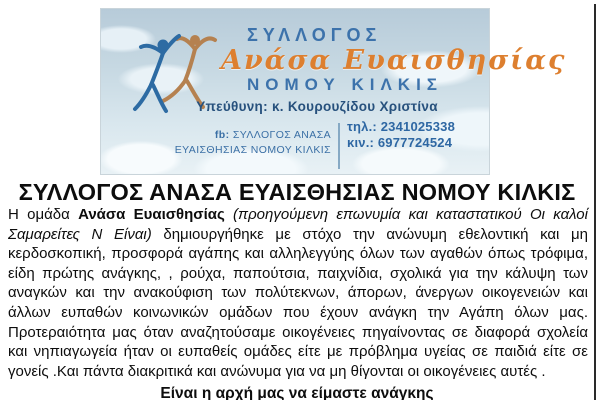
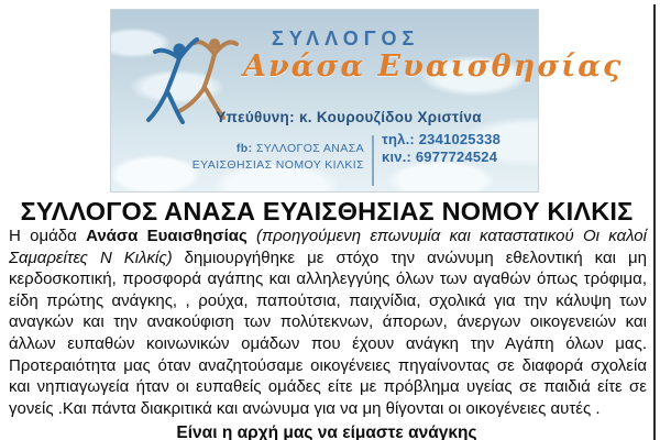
  ΣΥΛΛΟΓΟΣ
  Ανάσα Ευαισθησίας
- ΝΟΜΟΥ ΚΙΛΚΙΣ
  Υπεύθυνη: κ. Κουρουζίδου Χριστίνα
  fb: ΣΥΛΛΟΓΟΣ ΑΝΑΣΑ
  ΕΥΑΙΣΘΗΣΙΑΣ ΝΟΜΟΥ ΚΙΛΚΙΣ
  τηλ.: 2341025338
  κιν.: 6977724524
  ΣΥΛΛΟΓΟΣ ΑΝΑΣΑ ΕΥΑΙΣΘΗΣΙΑΣ ΝΟΜΟΥ ΚΙΛΚΙΣ
- Η ομάδα Ανάσα Ευαισθησίας (προηγούμενη επωνυμία και καταστατικού Οι καλοί Σαμαρείτες Ν Είναι) δημιουργήθηκε με στόχο την ανώνυμη εθελοντική και μη κερδοσκοπική, προσφορά αγάπης και αλληλεγγύης όλων των αγαθών όπως τρόφιμα, είδη πρώτης ανάγκης, , ρούχα, παπούτσια, παιχνίδια, σχολικά για την κάλυψη των αναγκών και την ανακούφιση των πολύτεκνων, άπορων, άνεργων οικογενειών και άλλων ευπαθών κοινωνικών ομάδων που έχουν ανάγκη την Αγάπη όλων μας. Προτεραιότητα μας όταν αναζητούσαμε οικογένειες πηγαίνοντας σε διαφορά σχολεία και νηπιαγωγεία ήταν οι ευπαθείς ομάδες είτε με πρόβλημα υγείας σε παιδιά είτε σε γονείς .Και πάντα διακριτικά και ανώνυμα για να μη θίγονται οι οικογένειες αυτές .
+ Η ομάδα Ανάσα Ευαισθησίας (προηγούμενη επωνυμία και καταστατικού Οι καλοί Σαμαρείτες Ν Κιλκίς) δημιουργήθηκε με στόχο την ανώνυμη εθελοντική και μη κερδοσκοπική, προσφορά αγάπης και αλληλεγγύης όλων των αγαθών όπως τρόφιμα, είδη πρώτης ανάγκης, , ρούχα, παπούτσια, παιχνίδια, σχολικά για την κάλυψη των αναγκών και την ανακούφιση των πολύτεκνων, άπορων, άνεργων οικογενειών και άλλων ευπαθών κοινωνικών ομάδων που έχουν ανάγκη την Αγάπη όλων μας. Προτεραιότητα μας όταν αναζητούσαμε οικογένειες πηγαίνοντας σε διαφορά σχολεία και νηπιαγωγεία ήταν οι ευπαθείς ομάδες είτε με πρόβλημα υγείας σε παιδιά είτε σε γονείς .Και πάντα διακριτικά και ανώνυμα για να μη θίγονται οι οικογένειες αυτές .
  Είναι η αρχή μας να είμαστε ανάγκης
